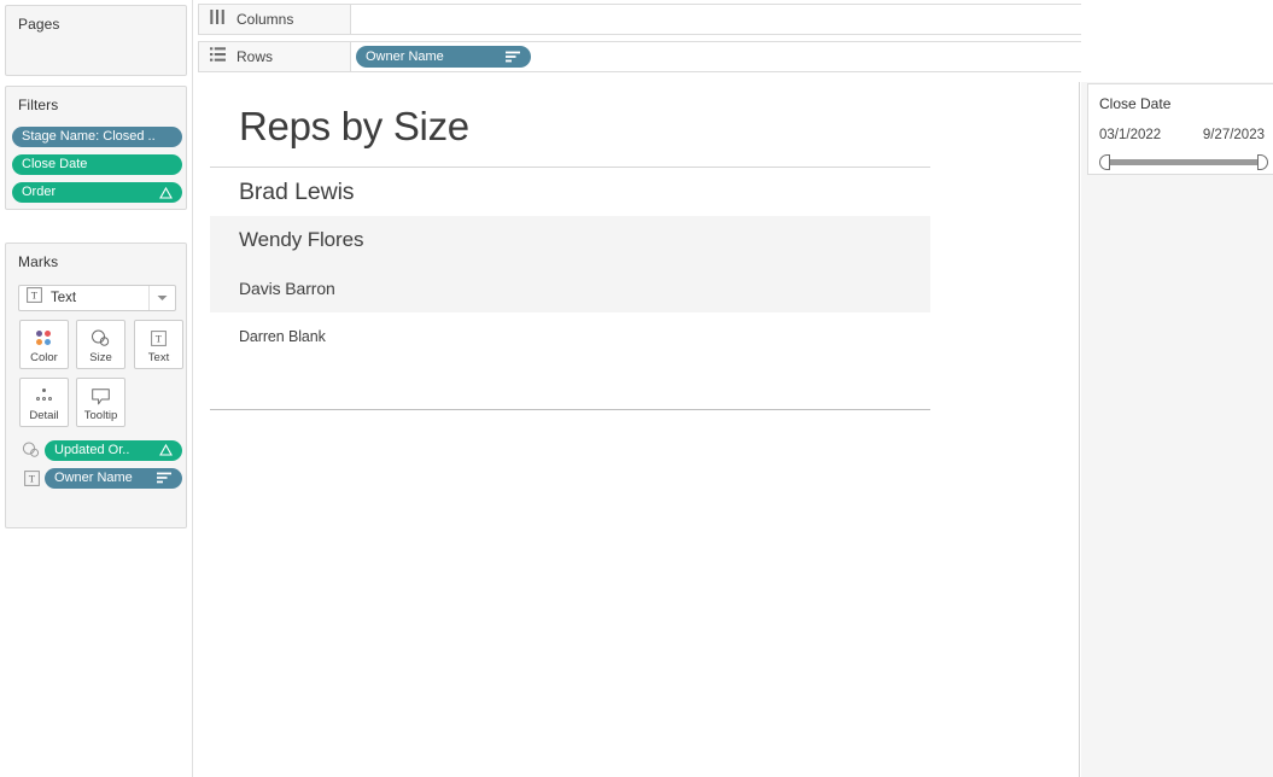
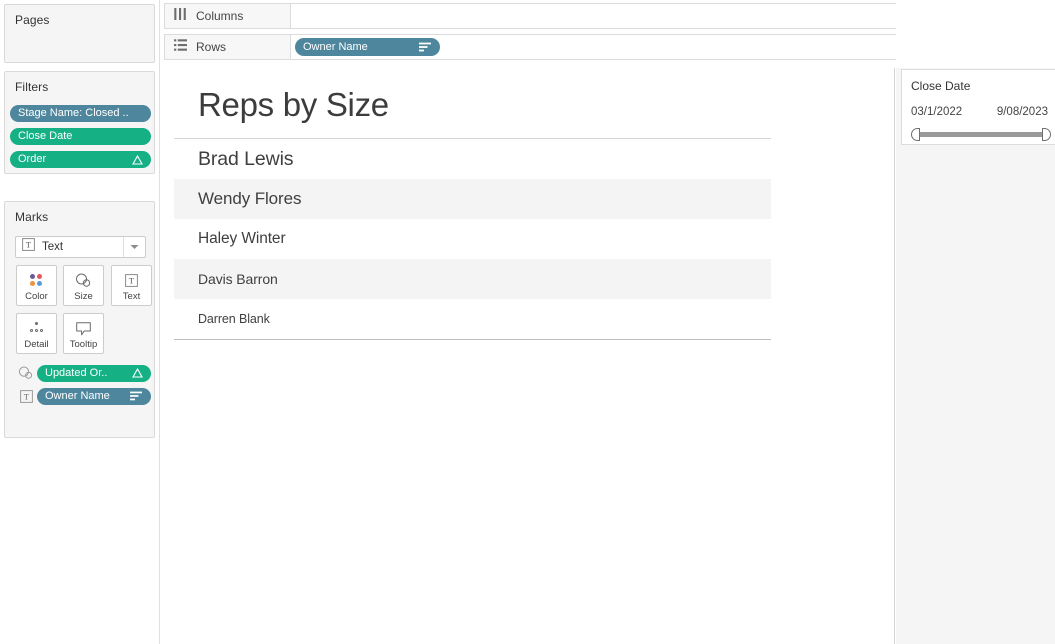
  Pages
  Filters
  Stage Name: Closed ..
  Close Date
  Order
  Marks
  T
  Text
  Color
  Size
  T
  Text
  Detail
  Tooltip
  Updated Or..
  T
  Owner Name
  Columns
  Rows
  Owner Name
  Reps by Size
  Brad Lewis
  Wendy Flores
+ Haley Winter
  Davis Barron
  Darren Blank
  Close Date
  03/1/2022
- 9/27/2023
+ 9/08/2023
